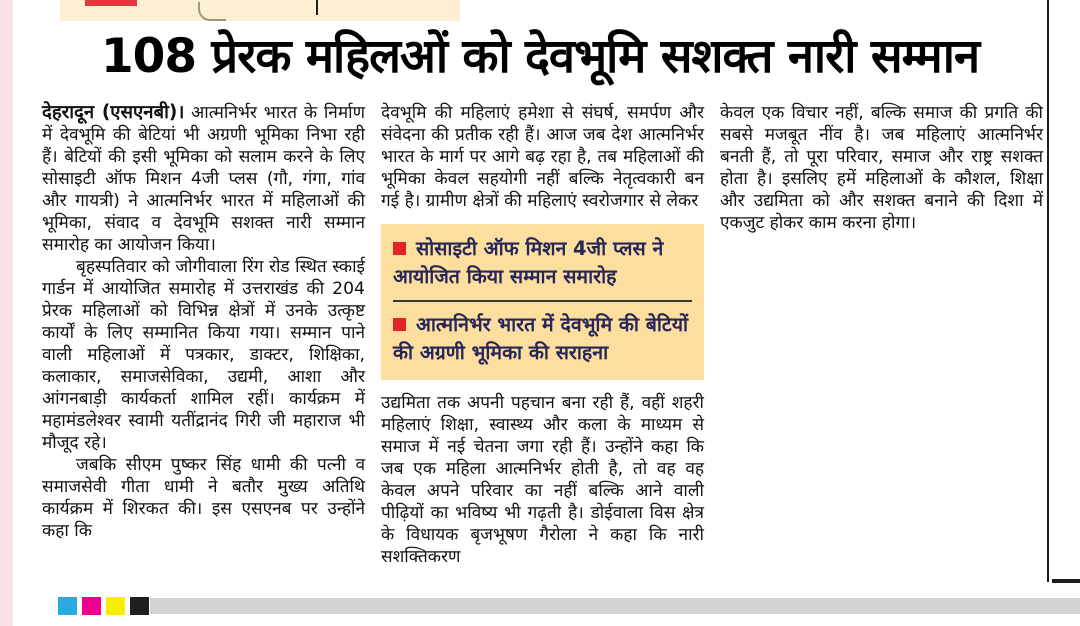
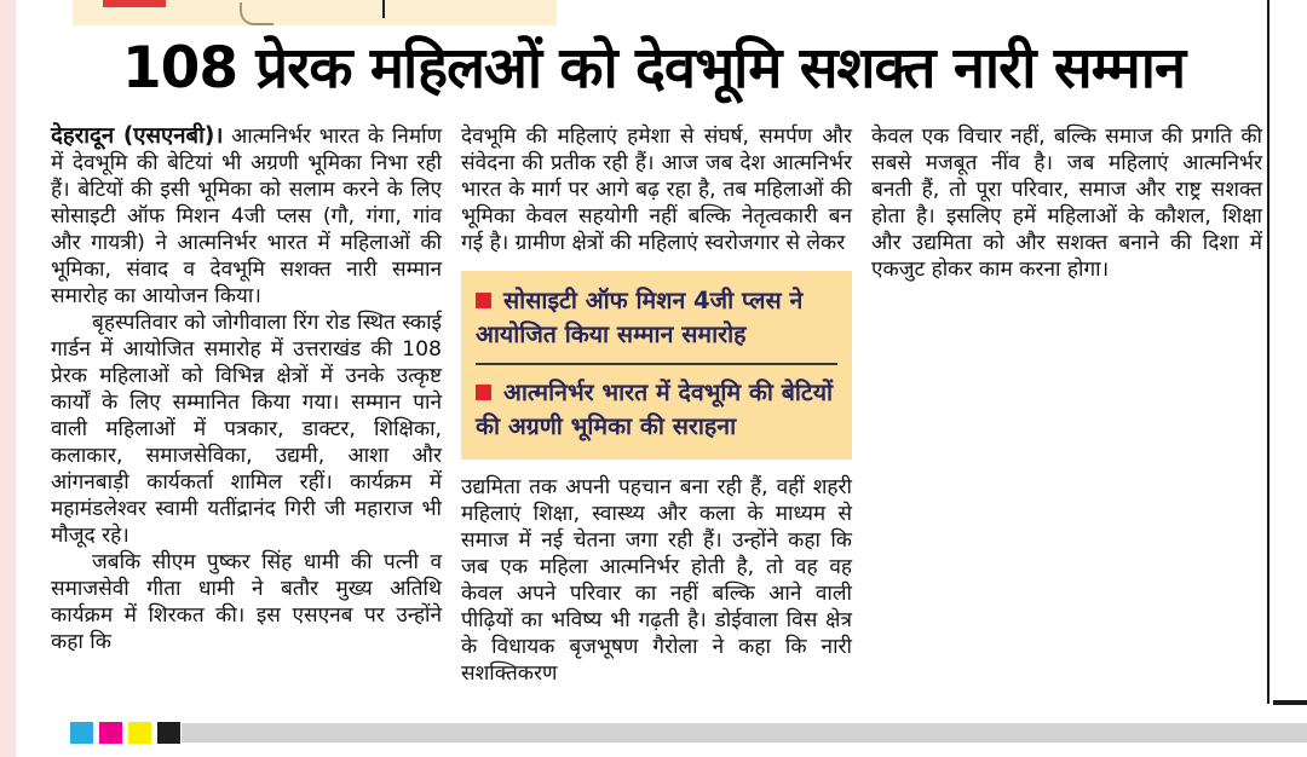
  108 प्रेरक महिलओं को देवभूमि सशक्त नारी सम्मान
  देहरादून (एसएनबी)। आत्मनिर्भर भारत के निर्माण में देवभूमि की बेटियां भी अग्रणी भूमिका निभा रही हैं। बेटियों की इसी भूमिका को सलाम करने के लिए सोसाइटी ऑफ मिशन 4जी प्लस (गौ, गंगा, गांव और गायत्री) ने आत्मनिर्भर भारत में महिलाओं की भूमिका, संवाद व देवभूमि सशक्त नारी सम्मान समारोह का आयोजन किया।
- बृहस्पतिवार को जोगीवाला रिंग रोड स्थित स्काई गार्डन में आयोजित समारोह में उत्तराखंड की 204 प्रेरक महिलाओं को विभिन्न क्षेत्रों में उनके उत्कृष्ट कार्यों के लिए सम्मानित किया गया। सम्मान पाने वाली महिलाओं में पत्रकार, डाक्टर, शिक्षिका, कलाकार, समाजसेविका, उद्यमी, आशा और आंगनबाड़ी कार्यकर्ता शामिल रहीं। कार्यक्रम में महामंडलेश्वर स्वामी यतींद्रानंद गिरी जी महाराज भी मौजूद रहे।
+ बृहस्पतिवार को जोगीवाला रिंग रोड स्थित स्काई गार्डन में आयोजित समारोह में उत्तराखंड की 108 प्रेरक महिलाओं को विभिन्न क्षेत्रों में उनके उत्कृष्ट कार्यों के लिए सम्मानित किया गया। सम्मान पाने वाली महिलाओं में पत्रकार, डाक्टर, शिक्षिका, कलाकार, समाजसेविका, उद्यमी, आशा और आंगनबाड़ी कार्यकर्ता शामिल रहीं। कार्यक्रम में महामंडलेश्वर स्वामी यतींद्रानंद गिरी जी महाराज भी मौजूद रहे।
  जबकि सीएम पुष्कर सिंह धामी की पत्नी व समाजसेवी गीता धामी ने बतौर मुख्य अतिथि कार्यक्रम में शिरकत की। इस एसएनब पर उन्होंने कहा कि
  देवभूमि की महिलाएं हमेशा से संघर्ष, समर्पण और संवेदना की प्रतीक रही हैं। आज जब देश आत्मनिर्भर भारत के मार्ग पर आगे बढ़ रहा है, तब महिलाओं की भूमिका केवल सहयोगी नहीं बल्कि नेतृत्वकारी बन गई है। ग्रामीण क्षेत्रों की महिलाएं स्वरोजगार से लेकर
  सोसाइटी ऑफ मिशन 4जी प्लस ने आयोजित किया सम्मान समारोह
  आत्मनिर्भर भारत में देवभूमि की बेटियों की अग्रणी भूमिका की सराहना
  उद्यमिता तक अपनी पहचान बना रही हैं, वहीं शहरी महिलाएं शिक्षा, स्वास्थ्य और कला के माध्यम से समाज में नई चेतना जगा रही हैं। उन्होंने कहा कि जब एक महिला आत्मनिर्भर होती है, तो वह वह केवल अपने परिवार का नहीं बल्कि आने वाली पीढ़ियों का भविष्य भी गढ़ती है। डोईवाला विस क्षेत्र के विधायक बृजभूषण गैरोला ने कहा कि नारी सशक्तिकरण
  केवल एक विचार नहीं, बल्कि समाज की प्रगति की सबसे मजबूत नींव है। जब महिलाएं आत्मनिर्भर बनती हैं, तो पूरा परिवार, समाज और राष्ट्र सशक्त होता है। इसलिए हमें महिलाओं के कौशल, शिक्षा और उद्यमिता को और सशक्त बनाने की दिशा में एकजुट होकर काम करना होगा।
